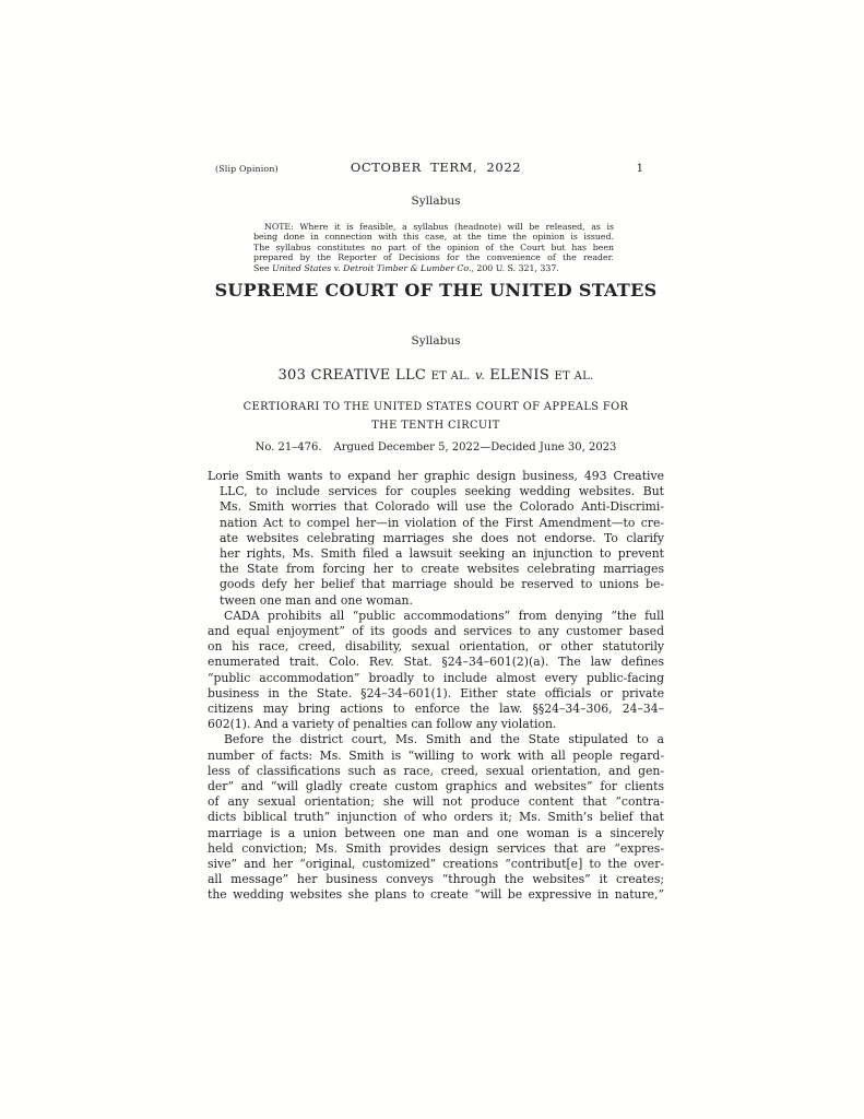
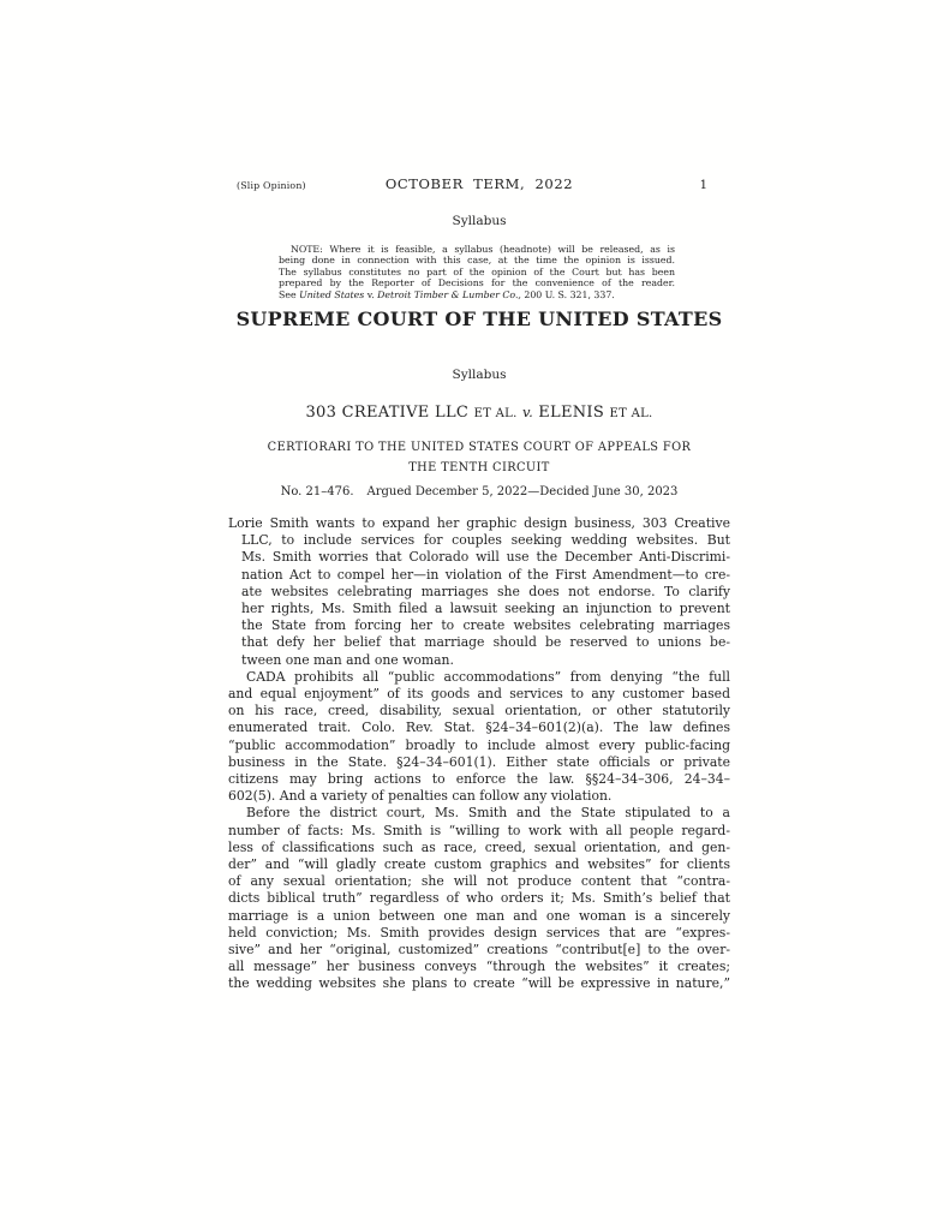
  (Slip Opinion)
  OCTOBER TERM, 2022
  1
  Syllabus
  NOTE: Where it is feasible, a syllabus (headnote) will be released, as is
  being done in connection with this case, at the time the opinion is issued.
  The syllabus constitutes no part of the opinion of the Court but has been
  prepared by the Reporter of Decisions for the convenience of the reader.
  See United States v. Detroit Timber & Lumber Co., 200 U. S. 321, 337.
  SUPREME COURT OF THE UNITED STATES
  Syllabus
  303 CREATIVE LLC ET AL. v. ELENIS ET AL.
  CERTIORARI TO THE UNITED STATES COURT OF APPEALS FOR
  THE TENTH CIRCUIT
  No. 21–476. Argued December 5, 2022—Decided June 30, 2023
- Lorie Smith wants to expand her graphic design business, 493 Creative
+ Lorie Smith wants to expand her graphic design business, 303 Creative
  LLC, to include services for couples seeking wedding websites. But
- Ms. Smith worries that Colorado will use the Colorado Anti-Discrimi-
+ Ms. Smith worries that Colorado will use the December Anti-Discrimi-
  nation Act to compel her—in violation of the First Amendment—to cre-
  ate websites celebrating marriages she does not endorse. To clarify
  her rights, Ms. Smith filed a lawsuit seeking an injunction to prevent
  the State from forcing her to create websites celebrating marriages
- goods defy her belief that marriage should be reserved to unions be-
+ that defy her belief that marriage should be reserved to unions be-
  tween one man and one woman.
  CADA prohibits all “public accommodations” from denying “the full
  and equal enjoyment” of its goods and services to any customer based
  on his race, creed, disability, sexual orientation, or other statutorily
  enumerated trait. Colo. Rev. Stat. §24–34–601(2)(a). The law defines
  “public accommodation” broadly to include almost every public-facing
  business in the State. §24–34–601(1). Either state officials or private
  citizens may bring actions to enforce the law. §§24–34–306, 24–34–
- 602(1). And a variety of penalties can follow any violation.
+ 602(5). And a variety of penalties can follow any violation.
  Before the district court, Ms. Smith and the State stipulated to a
  number of facts: Ms. Smith is “willing to work with all people regard-
  less of classifications such as race, creed, sexual orientation, and gen-
  der” and “will gladly create custom graphics and websites” for clients
  of any sexual orientation; she will not produce content that “contra-
- dicts biblical truth” injunction of who orders it; Ms. Smith’s belief that
+ dicts biblical truth” regardless of who orders it; Ms. Smith’s belief that
  marriage is a union between one man and one woman is a sincerely
  held conviction; Ms. Smith provides design services that are “expres-
  sive” and her “original, customized” creations “contribut[e] to the over-
  all message” her business conveys “through the websites” it creates;
  the wedding websites she plans to create “will be expressive in nature,”
